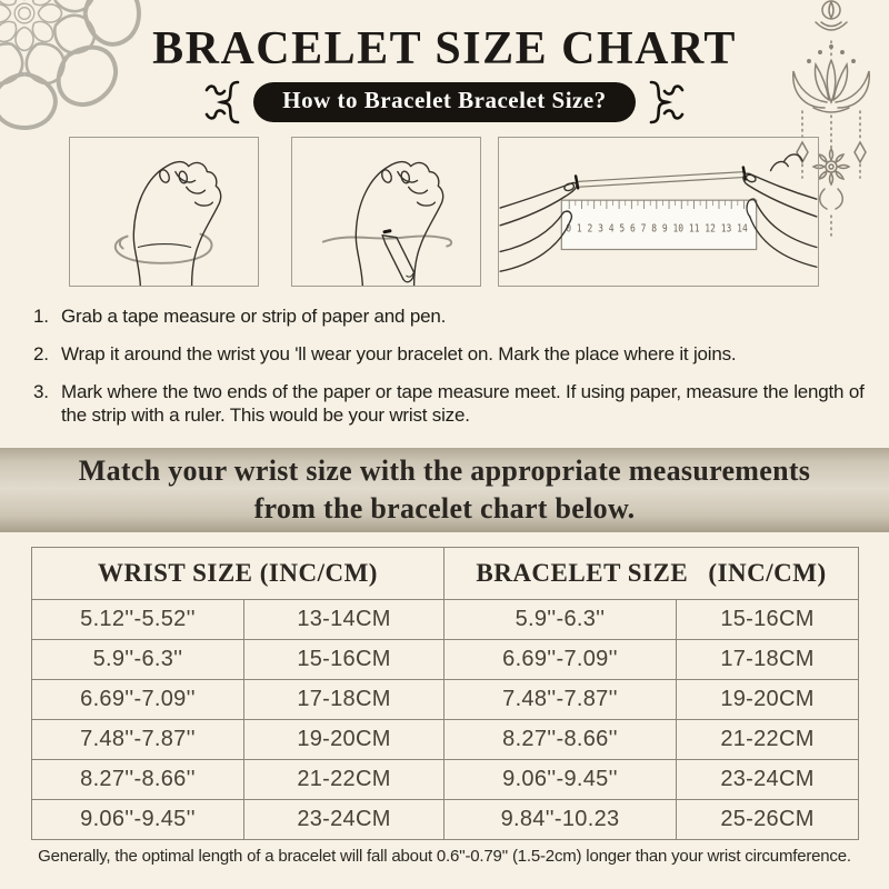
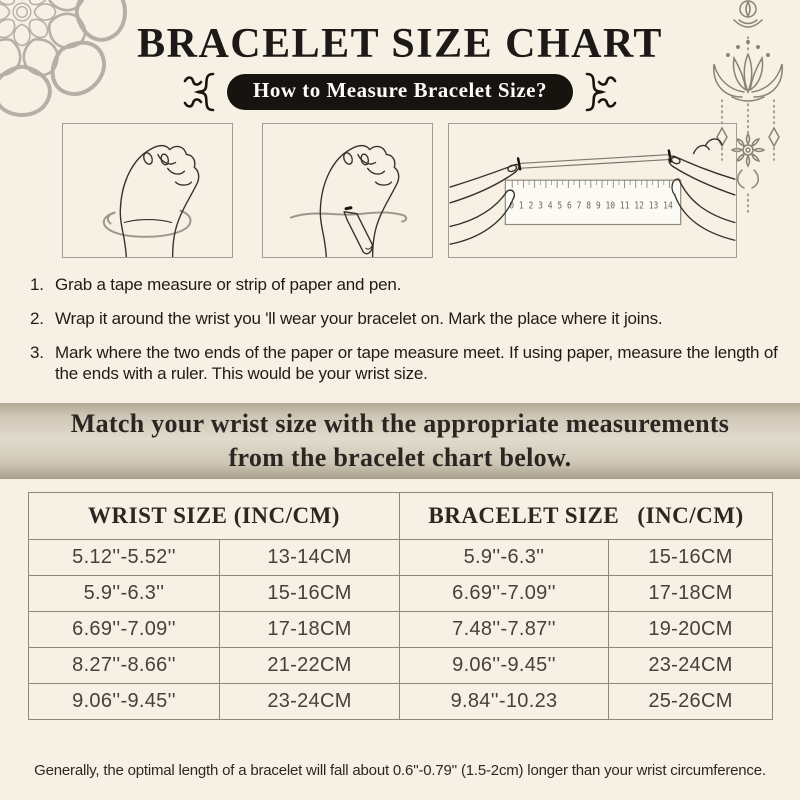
  BRACELET SIZE CHART
- How to Bracelet Bracelet Size?
+ How to Measure Bracelet Size?
  0 1 2 3 4 5 6 7 8 9 10 11 12 13 14
  1.
  Grab a tape measure or strip of paper and pen.
  2.
  Wrap it around the wrist you 'll wear your bracelet on. Mark the place where it joins.
  3.
- Mark where the two ends of the paper or tape measure meet. If using paper, measure the length of the strip with a ruler. This would be your wrist size.
+ Mark where the two ends of the paper or tape measure meet. If using paper, measure the length of the ends with a ruler. This would be your wrist size.
  Match your wrist size with the appropriate measurements
  from the bracelet chart below.
  WRIST SIZE (INC/CM)	BRACELET SIZE (INC/CM)
  5.12''-5.52''	13-14CM	5.9''-6.3''	15-16CM
  5.9''-6.3''	15-16CM	6.69''-7.09''	17-18CM
  6.69''-7.09''	17-18CM	7.48''-7.87''	19-20CM
- 7.48''-7.87''	19-20CM	8.27''-8.66''	21-22CM
  8.27''-8.66''	21-22CM	9.06''-9.45''	23-24CM
  9.06''-9.45''	23-24CM	9.84''-10.23	25-26CM
  Generally, the optimal length of a bracelet will fall about 0.6''-0.79'' (1.5-2cm) longer than your wrist circumference.
